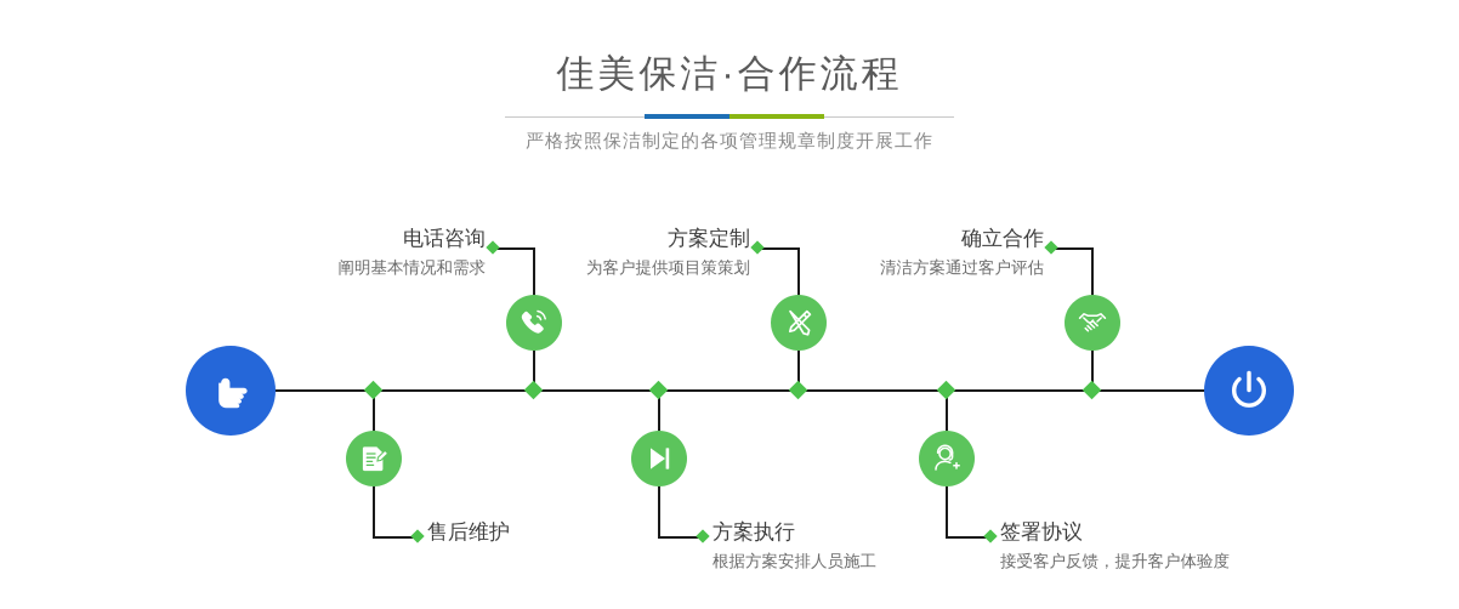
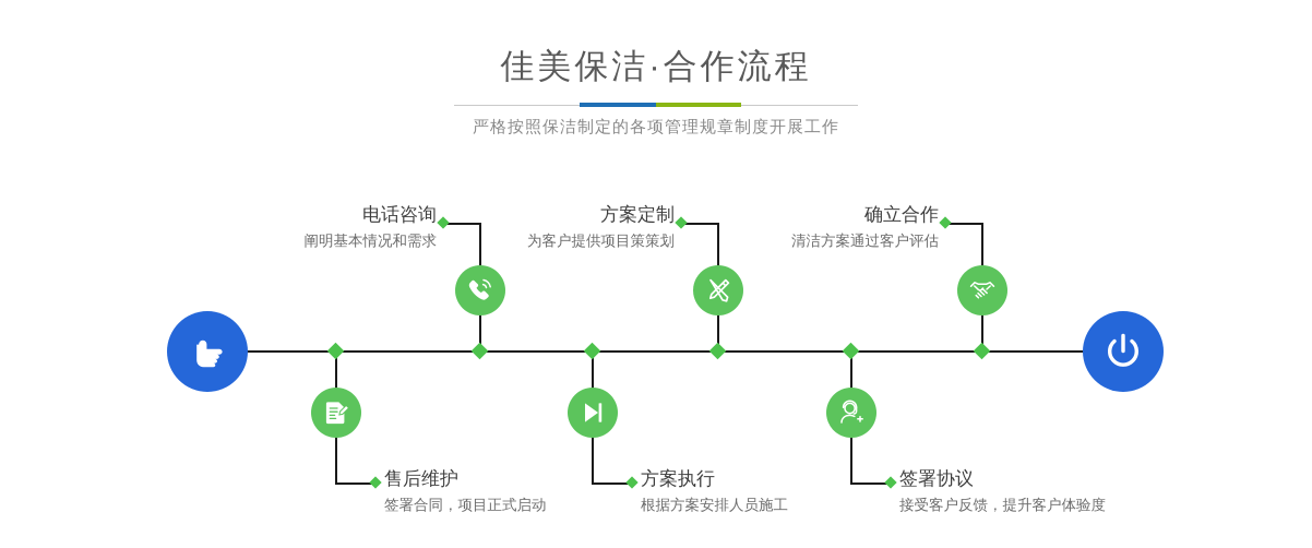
  佳美保洁·合作流程
  严格按照保洁制定的各项管理规章制度开展工作
  电话咨询
  阐明基本情况和需求
  售后维护
+ 签署合同，项目正式启动
  方案定制
  为客户提供项目策策划
  方案执行
  根据方案安排人员施工
  确立合作
  清洁方案通过客户评估
  签署协议
  接受客户反馈，提升客户体验度
